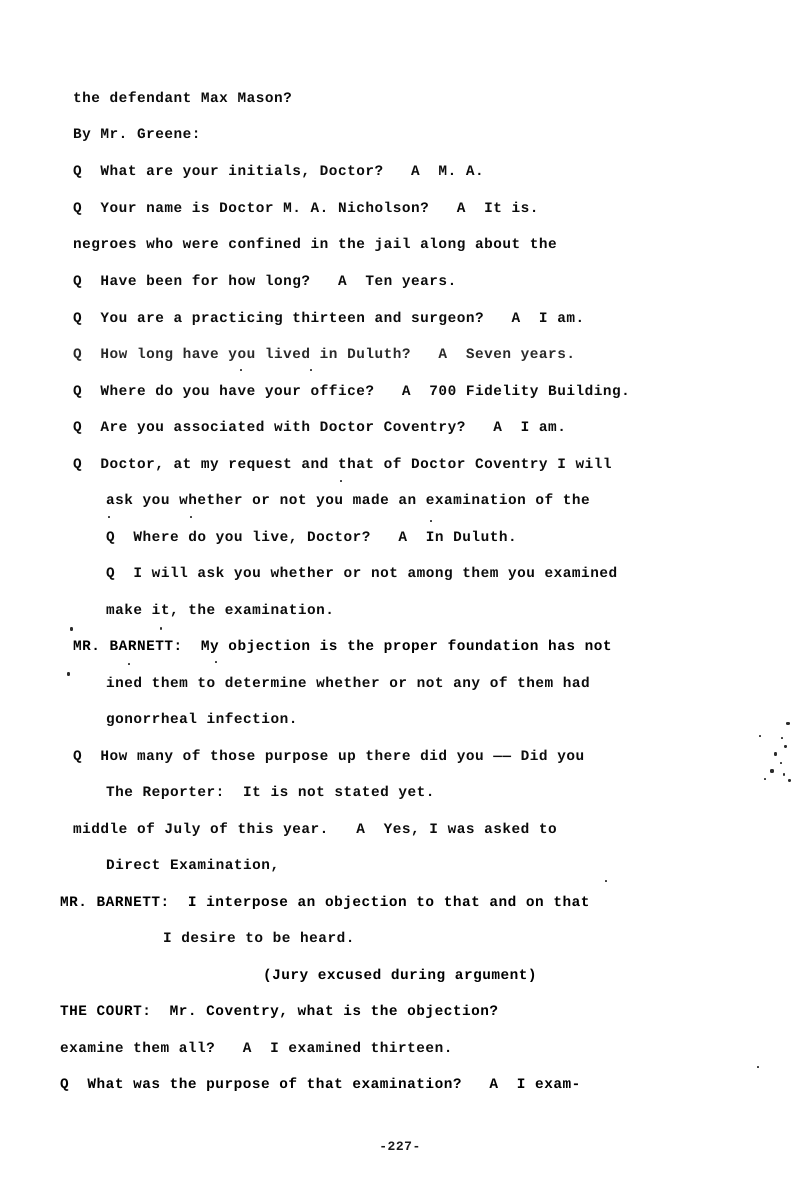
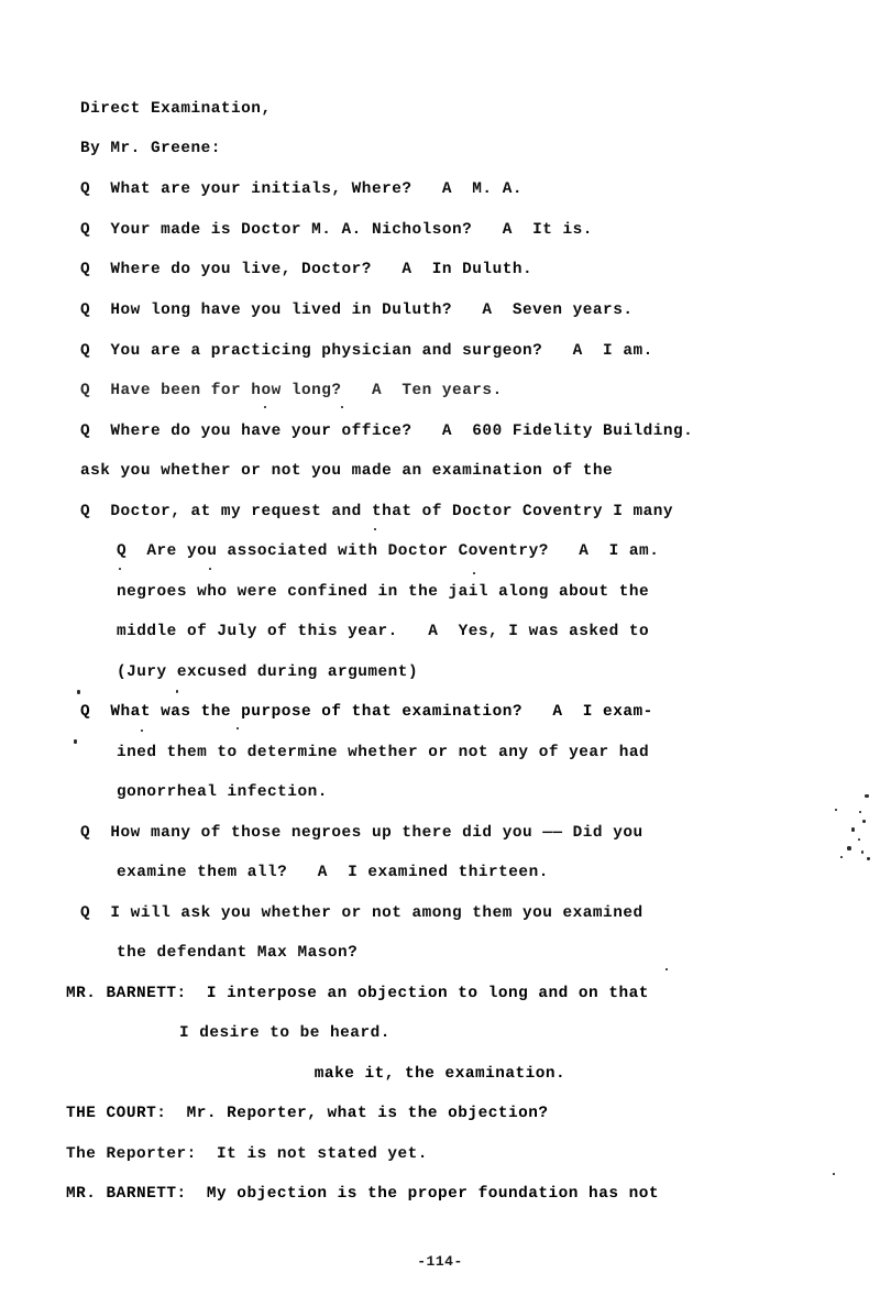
- the defendant Max Mason?
+ Direct Examination,
  By Mr. Greene:
- Q What are your initials, Doctor? A M. A.
+ Q What are your initials, Where? A M. A.
- Q Your name is Doctor M. A. Nicholson? A It is.
+ Q Your made is Doctor M. A. Nicholson? A It is.
- negroes who were confined in the jail along about the
+ Q Where do you live, Doctor? A In Duluth.
- Q Have been for how long? A Ten years.
+ Q How long have you lived in Duluth? A Seven years.
- Q You are a practicing thirteen and surgeon? A I am.
+ Q You are a practicing physician and surgeon? A I am.
- Q How long have you lived in Duluth? A Seven years.
+ Q Have been for how long? A Ten years.
- Q Where do you have your office? A 700 Fidelity Building.
+ Q Where do you have your office? A 600 Fidelity Building.
- Q Are you associated with Doctor Coventry? A I am.
+ ask you whether or not you made an examination of the
- Q Doctor, at my request and that of Doctor Coventry I will
+ Q Doctor, at my request and that of Doctor Coventry I many
- ask you whether or not you made an examination of the
+ Q Are you associated with Doctor Coventry? A I am.
- Q Where do you live, Doctor? A In Duluth.
+ negroes who were confined in the jail along about the
- Q I will ask you whether or not among them you examined
+ middle of July of this year. A Yes, I was asked to
- make it, the examination.
+ (Jury excused during argument)
- MR. BARNETT: My objection is the proper foundation has not
+ Q What was the purpose of that examination? A I exam-
- ined them to determine whether or not any of them had
+ ined them to determine whether or not any of year had
  gonorrheal infection.
- Q How many of those purpose up there did you —— Did you
+ Q How many of those negroes up there did you —— Did you
- The Reporter: It is not stated yet.
+ examine them all? A I examined thirteen.
- middle of July of this year. A Yes, I was asked to
+ Q I will ask you whether or not among them you examined
- Direct Examination,
+ the defendant Max Mason?
- MR. BARNETT: I interpose an objection to that and on that
+ MR. BARNETT: I interpose an objection to long and on that
  I desire to be heard.
- (Jury excused during argument)
+ make it, the examination.
- THE COURT: Mr. Coventry, what is the objection?
+ THE COURT: Mr. Reporter, what is the objection?
- examine them all? A I examined thirteen.
+ The Reporter: It is not stated yet.
- Q What was the purpose of that examination? A I exam-
+ MR. BARNETT: My objection is the proper foundation has not
- -227-
+ -114-
